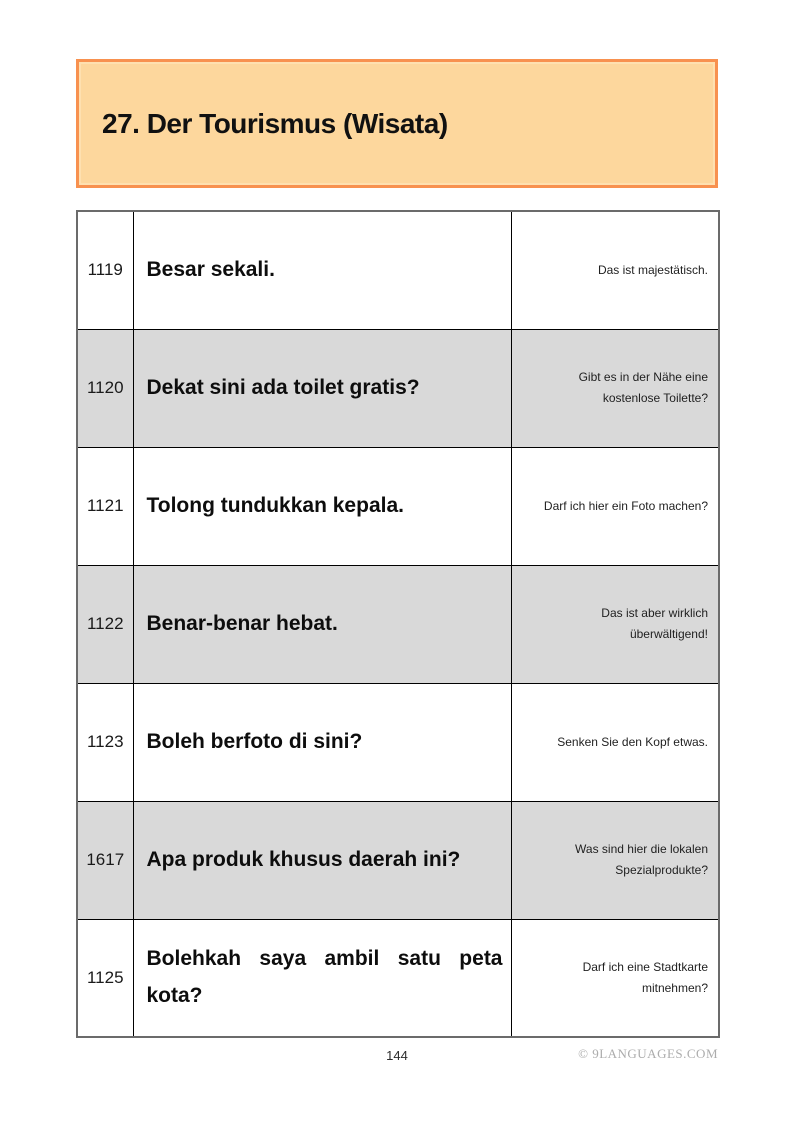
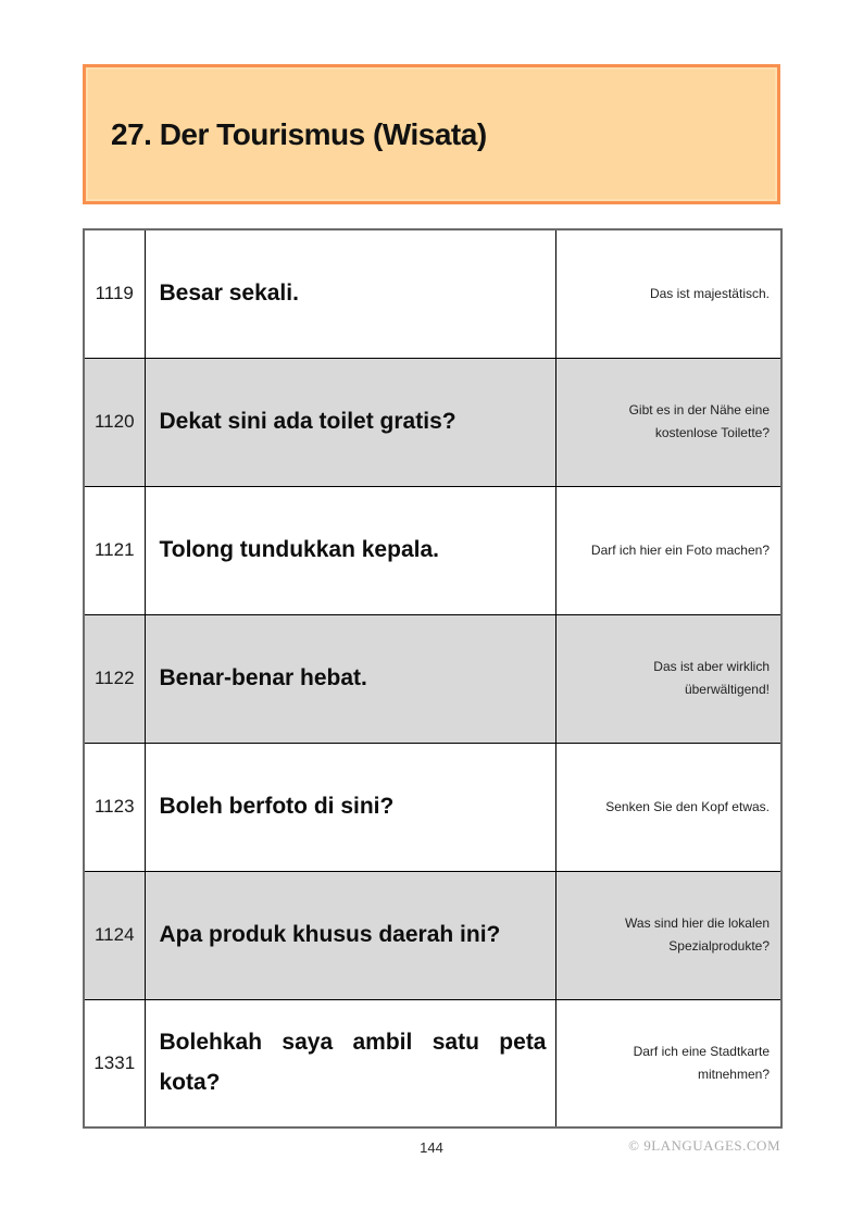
  27. Der Tourismus (Wisata)
  1119	Besar sekali.	Das ist majestätisch.
  1120	Dekat sini ada toilet gratis?	Gibt es in der Nähe eine kostenlose Toilette?
  1121	Tolong tundukkan kepala.	Darf ich hier ein Foto machen?
  1122	Benar-benar hebat.	Das ist aber wirklich überwältigend!
  1123	Boleh berfoto di sini?	Senken Sie den Kopf etwas.
- 1617	Apa produk khusus daerah ini?	Was sind hier die lokalen Spezialprodukte?
+ 1124	Apa produk khusus daerah ini?	Was sind hier die lokalen Spezialprodukte?
- 1125	Bolehkah saya ambil satu peta kota?	Darf ich eine Stadtkarte mitnehmen?
+ 1331	Bolehkah saya ambil satu peta kota?	Darf ich eine Stadtkarte mitnehmen?
  144
  © 9LANGUAGES.COM
